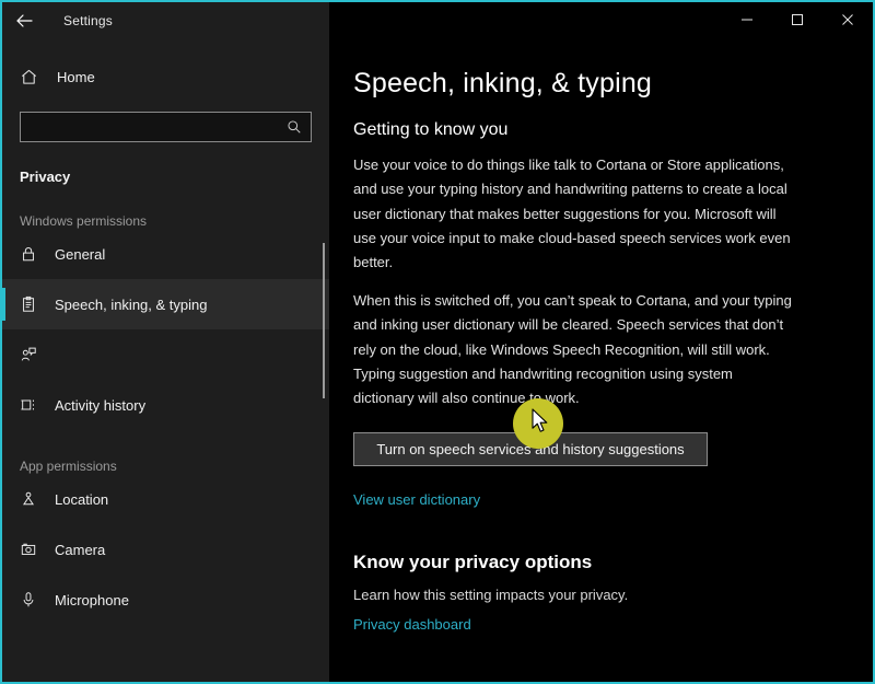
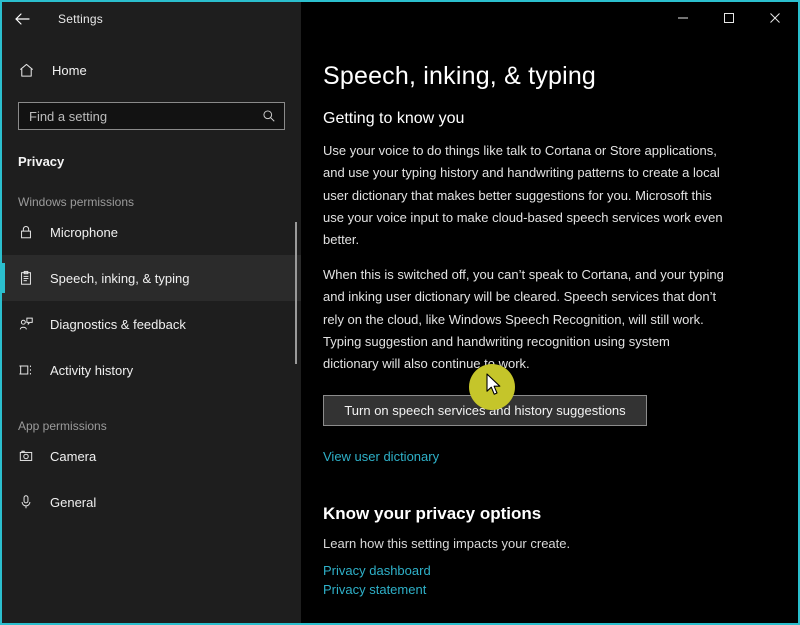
  Settings
  Home
+ Find a setting
  Privacy
  Windows permissions
- General
+ Microphone
  Speech, inking, & typing
+ Diagnostics & feedback
  Activity history
  App permissions
- Location
  Camera
- Microphone
+ General
  Speech, inking, & typing
  Getting to know you
- Use your voice to do things like talk to Cortana or Store applications, and use your typing history and handwriting patterns to create a local user dictionary that makes better suggestions for you. Microsoft will use your voice input to make cloud-based speech services work even better.
+ Use your voice to do things like talk to Cortana or Store applications, and use your typing history and handwriting patterns to create a local user dictionary that makes better suggestions for you. Microsoft this use your voice input to make cloud-based speech services work even better.
  When this is switched off, you can’t speak to Cortana, and your typing and inking user dictionary will be cleared. Speech services that don’t rely on the cloud, like Windows Speech Recognition, will still work. Typing suggestion and handwriting recognition using system dictionary will also continue work.
  Turn on speech services and history suggestions
  View user dictionary
  Know your privacy options
- Learn how this setting impacts your privacy.
+ Learn how this setting impacts your create.
  Privacy dashboard
+ Privacy statement
